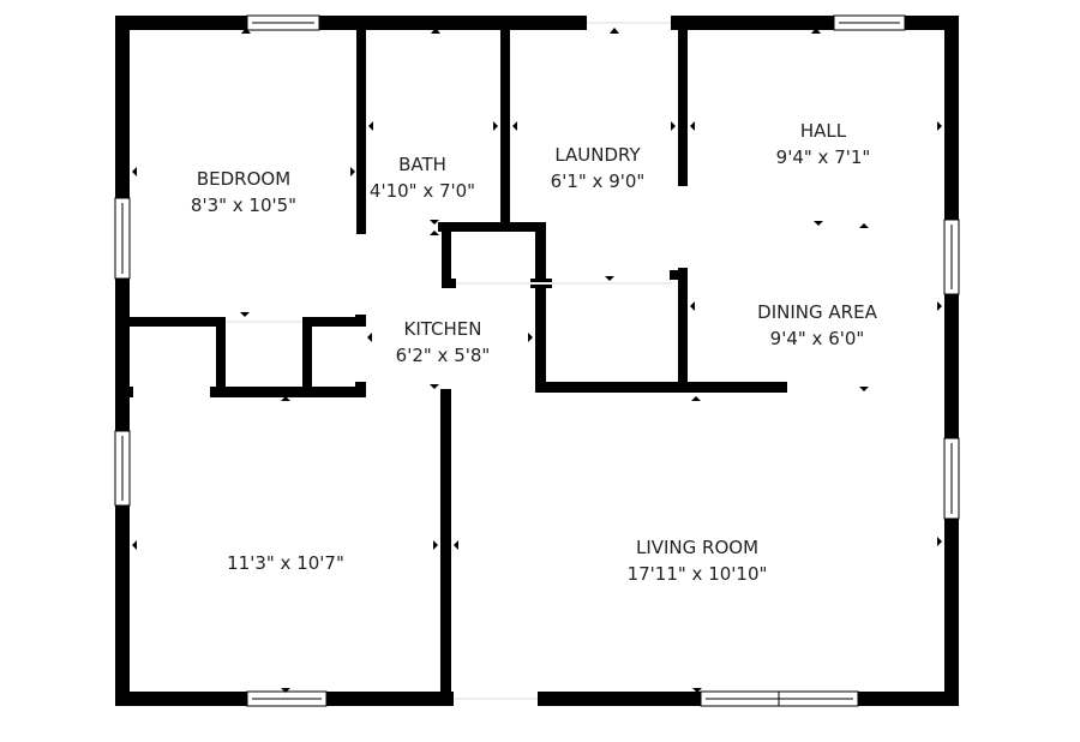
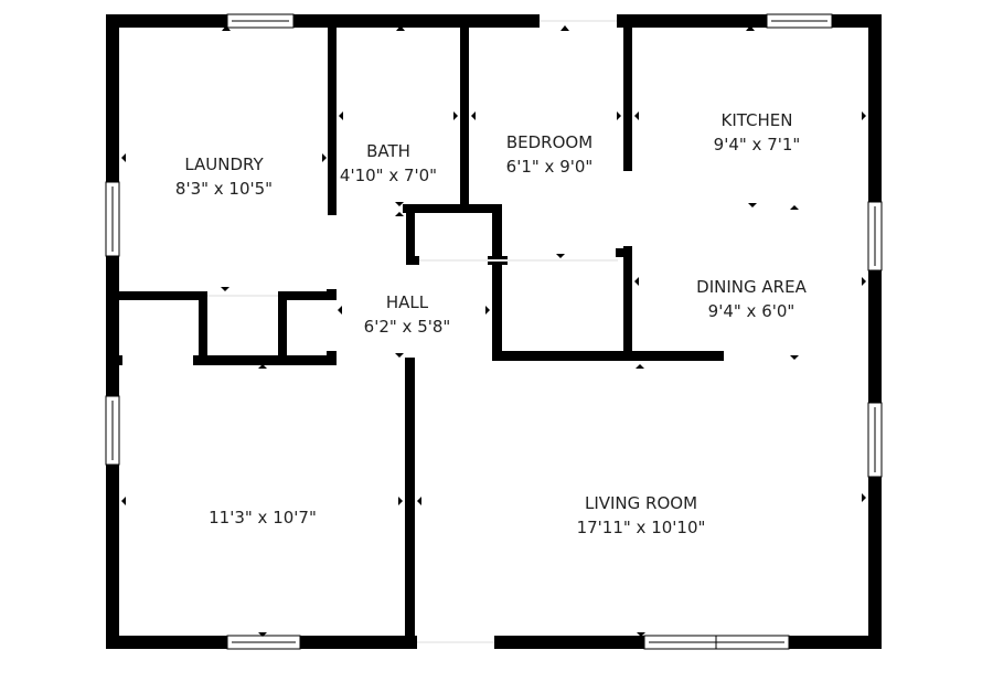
- BEDROOM
+ LAUNDRY
  8'3" x 10'5"
  BATH
  4'10" x 7'0"
- LAUNDRY
+ BEDROOM
  6'1" x 9'0"
- HALL
+ KITCHEN
  9'4" x 7'1"
- KITCHEN
+ HALL
  6'2" x 5'8"
  DINING AREA
  9'4" x 6'0"
  11'3" x 10'7"
  LIVING ROOM
  17'11" x 10'10"
